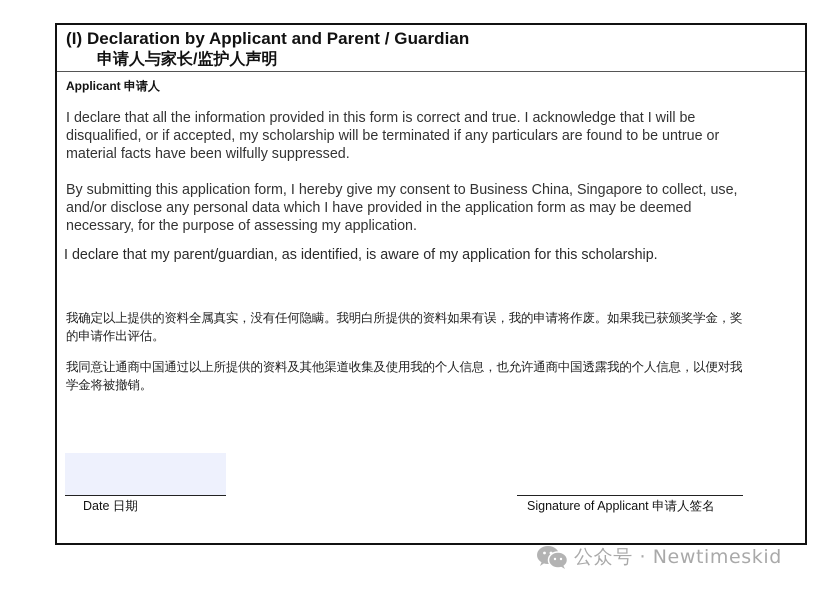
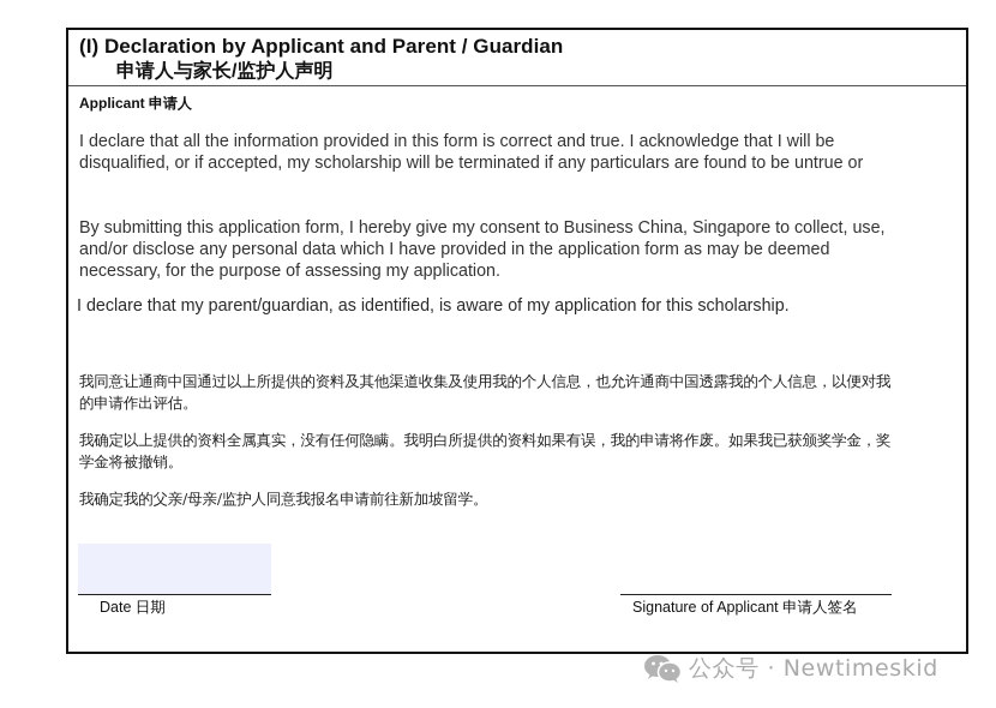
  (I) Declaration by Applicant and Parent / Guardian
  申请人与家长/监护人声明
  Applicant 申请人
  I declare that all the information provided in this form is correct and true. I acknowledge that I will be
  disqualified, or if accepted, my scholarship will be terminated if any particulars are found to be untrue or
- material facts have been wilfully suppressed.
  By submitting this application form, I hereby give my consent to Business China, Singapore to collect, use,
  and/or disclose any personal data which I have provided in the application form as may be deemed
  necessary, for the purpose of assessing my application.
  I declare that my parent/guardian, as identified, is aware of my application for this scholarship.
- 我确定以上提供的资料全属真实，没有任何隐瞒。我明白所提供的资料如果有误，我的申请将作废。如果我已获颁奖学金，奖
+ 我同意让通商中国通过以上所提供的资料及其他渠道收集及使用我的个人信息，也允许通商中国透露我的个人信息，以便对我
  的申请作出评估。
- 我同意让通商中国通过以上所提供的资料及其他渠道收集及使用我的个人信息，也允许通商中国透露我的个人信息，以便对我
+ 我确定以上提供的资料全属真实，没有任何隐瞒。我明白所提供的资料如果有误，我的申请将作废。如果我已获颁奖学金，奖
  学金将被撤销。
+ 我确定我的父亲/母亲/监护人同意我报名申请前往新加坡留学。
  Date 日期
  Signature of Applicant 申请人签名
  公众号 · Newtimeskid
